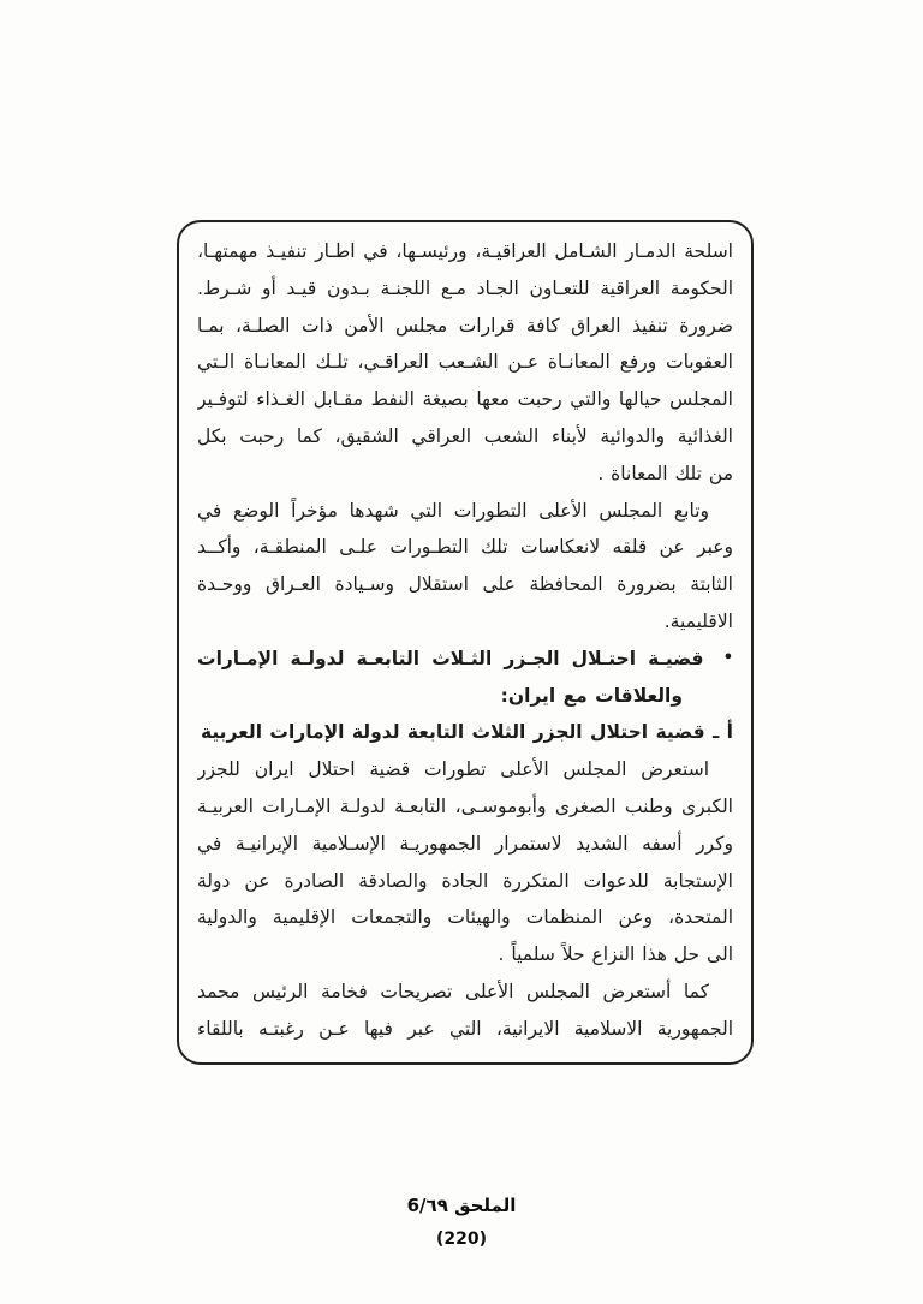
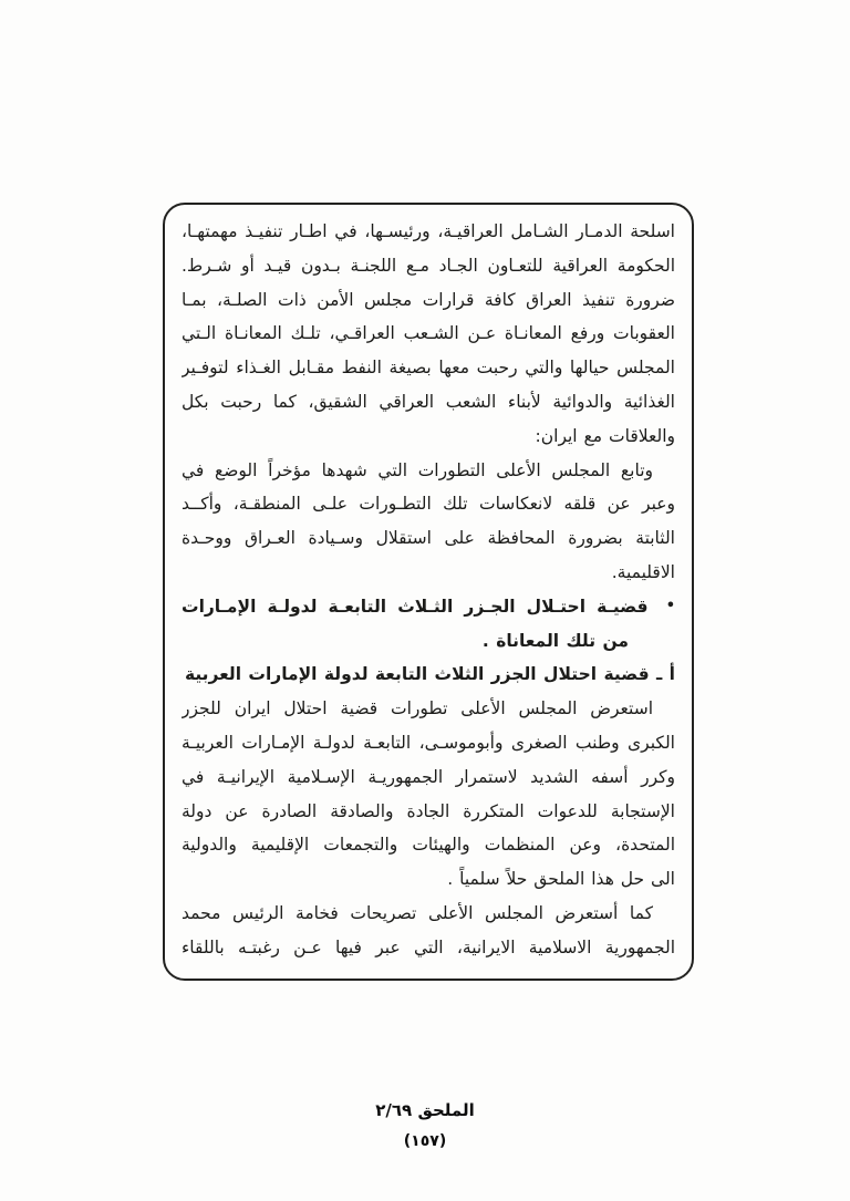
  اسلحة الدمـار الشـامل العراقيـة، ورئيسـها، في اطـار تنفيـذ مهمتهـا،
  الحكومة العراقية للتعـاون الجـاد مـع اللجنـة بـدون قيـد أو شـرط.
  ضرورة تنفيذ العراق كافة قرارات مجلس الأمن ذات الصلـة، بمـا
  العقوبات ورفع المعانـاة عـن الشـعب العراقـي، تلـك المعانـاة الـتي
  المجلس حيالها والتي رحبت معها بصيغة النفط مقـابل الغـذاء لتوفـير
  الغذائية والدوائية لأبناء الشعب العراقي الشقيق، كما رحبت بكل
- من تلك المعاناة .
+ والعلاقات مع ايران:
  وتابع المجلس الأعلى التطورات التي شهدها مؤخراً الوضع في
  وعبر عن قلقه لانعكاسات تلك التطـورات علـى المنطقـة، وأكــد
  الثابتة بضرورة المحافظة على استقلال وسـيادة العـراق ووحـدة
  الاقليمية.
  • قضيـة احتـلال الجـزر الثـلاث التابعـة لدولـة الإمـارات
- والعلاقات مع ايران:
+ من تلك المعاناة .
  أ ـ قضية احتلال الجزر الثلاث التابعة لدولة الإمارات العربية
  استعرض المجلس الأعلى تطورات قضية احتلال ايران للجزر
  الكبرى وطنب الصغرى وأبوموسـى، التابعـة لدولـة الإمـارات العربيـة
  وكرر أسفه الشديد لاستمرار الجمهوريـة الإسـلامية الإيرانيـة في
  الإستجابة للدعوات المتكررة الجادة والصادقة الصادرة عن دولة
  المتحدة، وعن المنظمات والهيئات والتجمعات الإقليمية والدولية
- الى حل هذا النزاع حلاً سلمياً .
+ الى حل هذا الملحق حلاً سلمياً .
  كما أستعرض المجلس الأعلى تصريحات فخامة الرئيس محمد
  الجمهورية الاسلامية الايرانية، التي عبر فيها عـن رغبتـه باللقاء
- الملحق 6/٦٩
+ الملحق ٢/٦٩
- (220)
+ (١٥٧)
